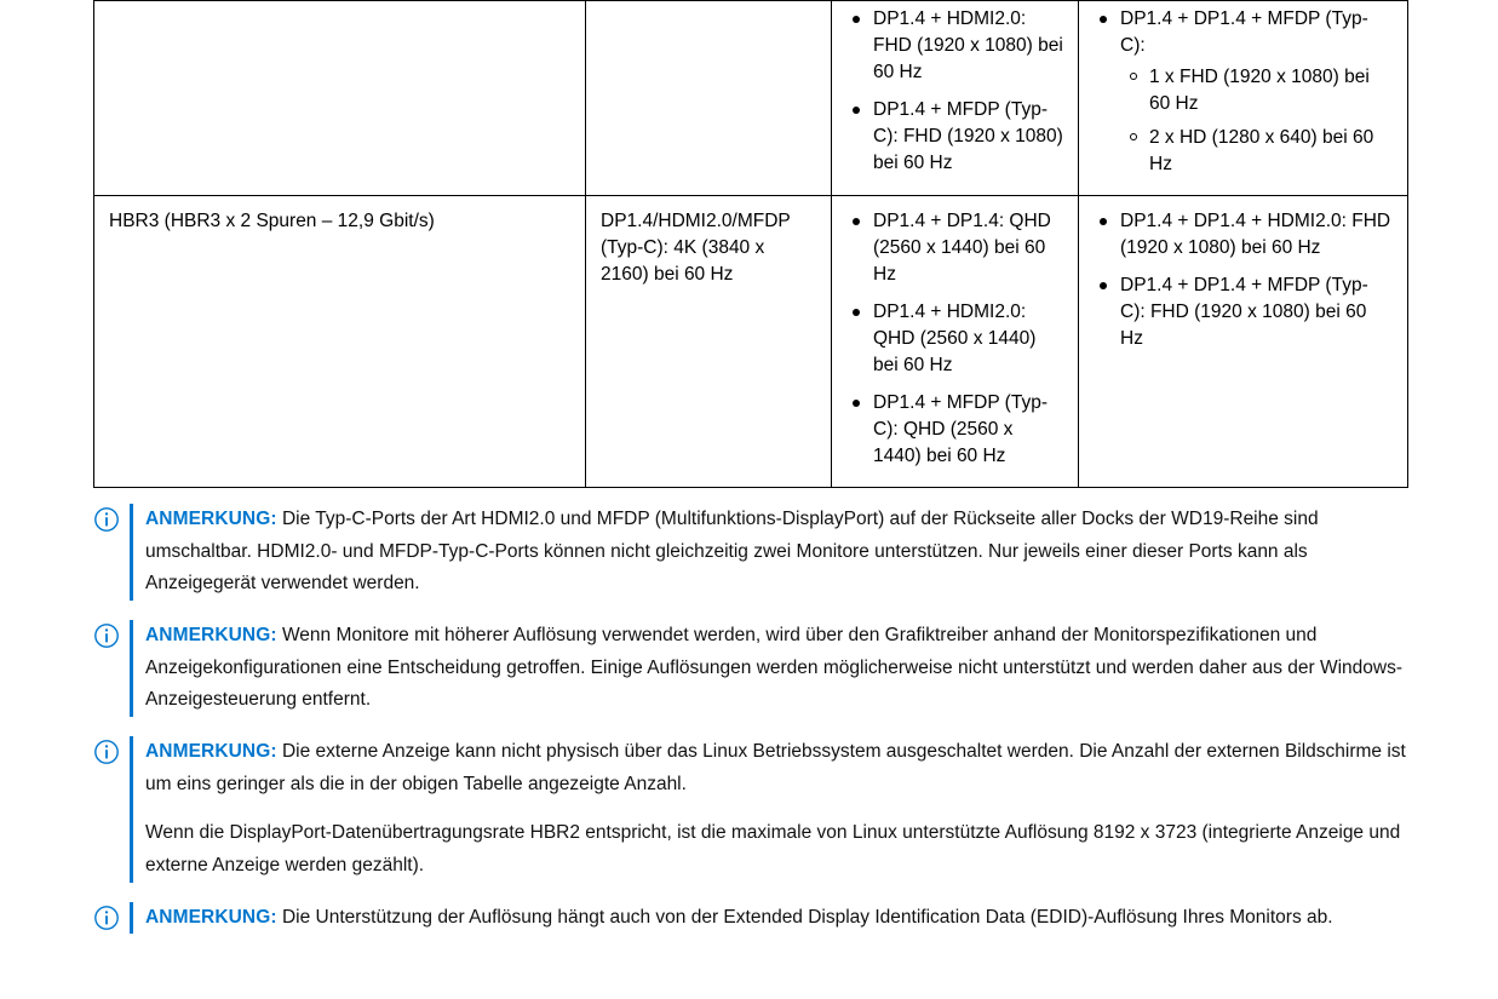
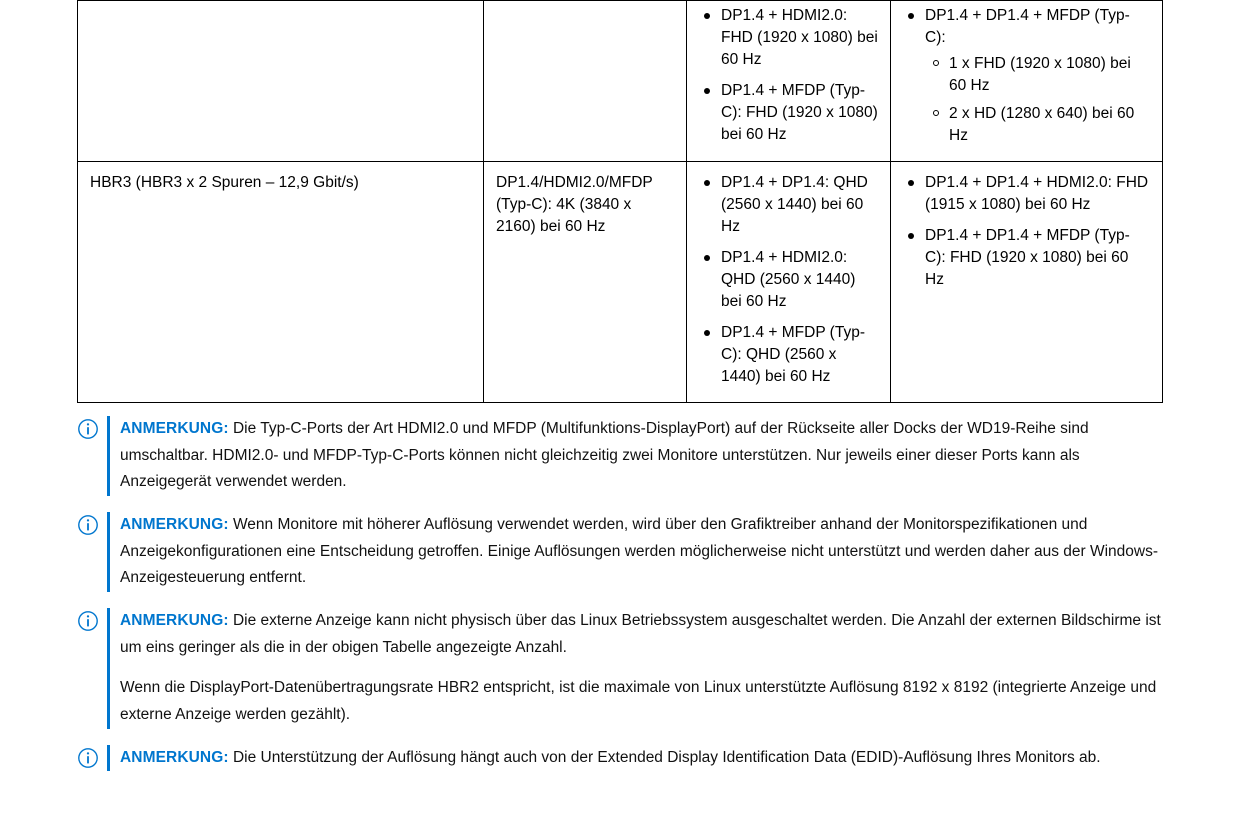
  		DP1.4 + HDMI2.0: FHD (1920 x 1080) bei 60 Hz DP1.4 + MFDP (Typ-C): FHD (1920 x 1080) bei 60 Hz	DP1.4 + DP1.4 + MFDP (Typ-C): 1 x FHD (1920 x 1080) bei 60 Hz 2 x HD (1280 x 640) bei 60 Hz
- HBR3 (HBR3 x 2 Spuren – 12,9 Gbit/s)	DP1.4/HDMI2.0/MFDP (Typ-C): 4K (3840 x 2160) bei 60 Hz	DP1.4 + DP1.4: QHD (2560 x 1440) bei 60 Hz DP1.4 + HDMI2.0: QHD (2560 x 1440) bei 60 Hz DP1.4 + MFDP (Typ-C): QHD (2560 x 1440) bei 60 Hz	DP1.4 + DP1.4 + HDMI2.0: FHD (1920 x 1080) bei 60 Hz DP1.4 + DP1.4 + MFDP (Typ-C): FHD (1920 x 1080) bei 60 Hz
+ HBR3 (HBR3 x 2 Spuren – 12,9 Gbit/s)	DP1.4/HDMI2.0/MFDP (Typ-C): 4K (3840 x 2160) bei 60 Hz	DP1.4 + DP1.4: QHD (2560 x 1440) bei 60 Hz DP1.4 + HDMI2.0: QHD (2560 x 1440) bei 60 Hz DP1.4 + MFDP (Typ-C): QHD (2560 x 1440) bei 60 Hz	DP1.4 + DP1.4 + HDMI2.0: FHD (1915 x 1080) bei 60 Hz DP1.4 + DP1.4 + MFDP (Typ-C): FHD (1920 x 1080) bei 60 Hz
  ANMERKUNG: Die Typ-C-Ports der Art HDMI2.0 und MFDP (Multifunktions-DisplayPort) auf der Rückseite aller Docks der WD19-Reihe sind umschaltbar. HDMI2.0- und MFDP-Typ-C-Ports können nicht gleichzeitig zwei Monitore unterstützen. Nur jeweils einer dieser Ports kann als Anzeigegerät verwendet werden.
  ANMERKUNG: Wenn Monitore mit höherer Auflösung verwendet werden, wird über den Grafiktreiber anhand der Monitorspezifikationen und Anzeigekonfigurationen eine Entscheidung getroffen. Einige Auflösungen werden möglicherweise nicht unterstützt und werden daher aus der Windows-Anzeigesteuerung entfernt.
  ANMERKUNG: Die externe Anzeige kann nicht physisch über das Linux Betriebssystem ausgeschaltet werden. Die Anzahl der externen Bildschirme ist um eins geringer als die in der obigen Tabelle angezeigte Anzahl.
- Wenn die DisplayPort-Datenübertragungsrate HBR2 entspricht, ist die maximale von Linux unterstützte Auflösung 8192 x 3723 (integrierte Anzeige und externe Anzeige werden gezählt).
+ Wenn die DisplayPort-Datenübertragungsrate HBR2 entspricht, ist die maximale von Linux unterstützte Auflösung 8192 x 8192 (integrierte Anzeige und externe Anzeige werden gezählt).
  ANMERKUNG: Die Unterstützung der Auflösung hängt auch von der Extended Display Identification Data (EDID)-Auflösung Ihres Monitors ab.
